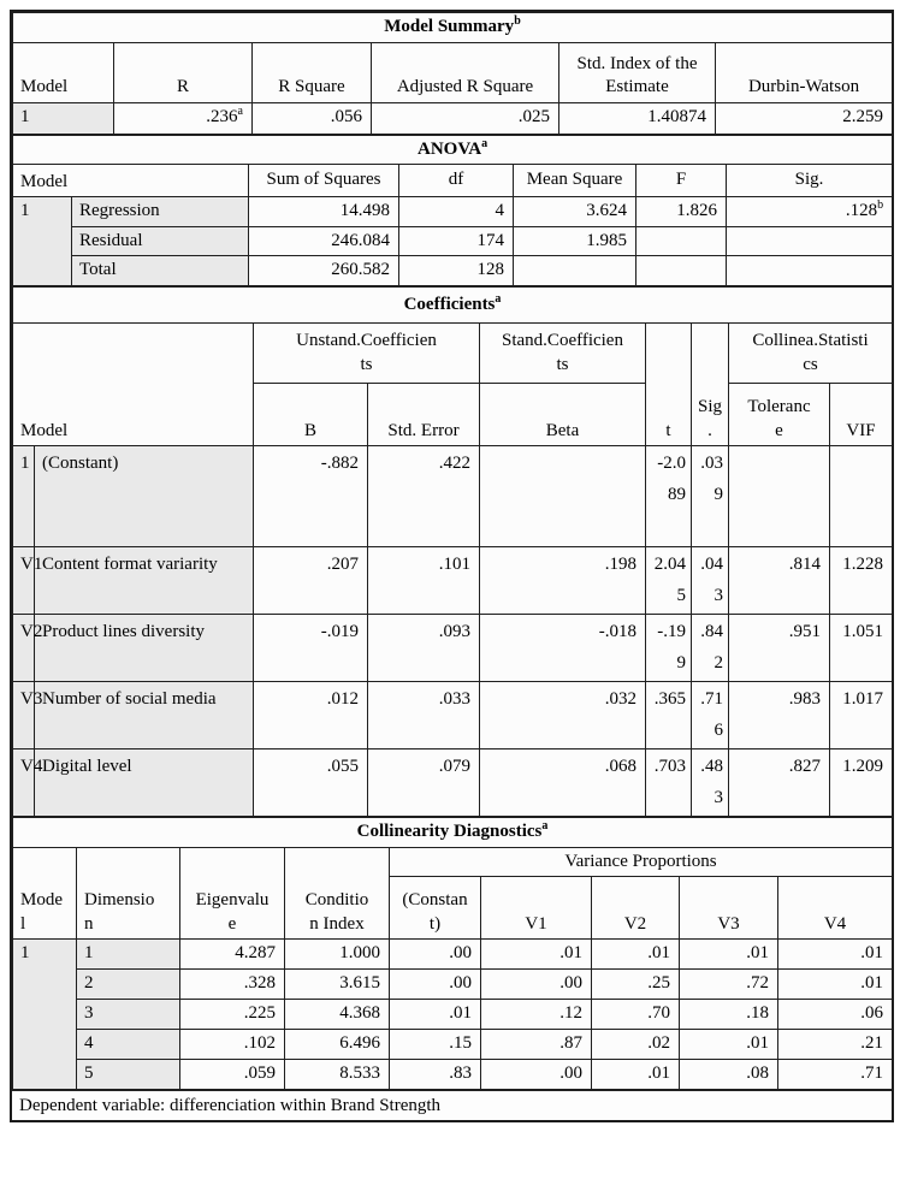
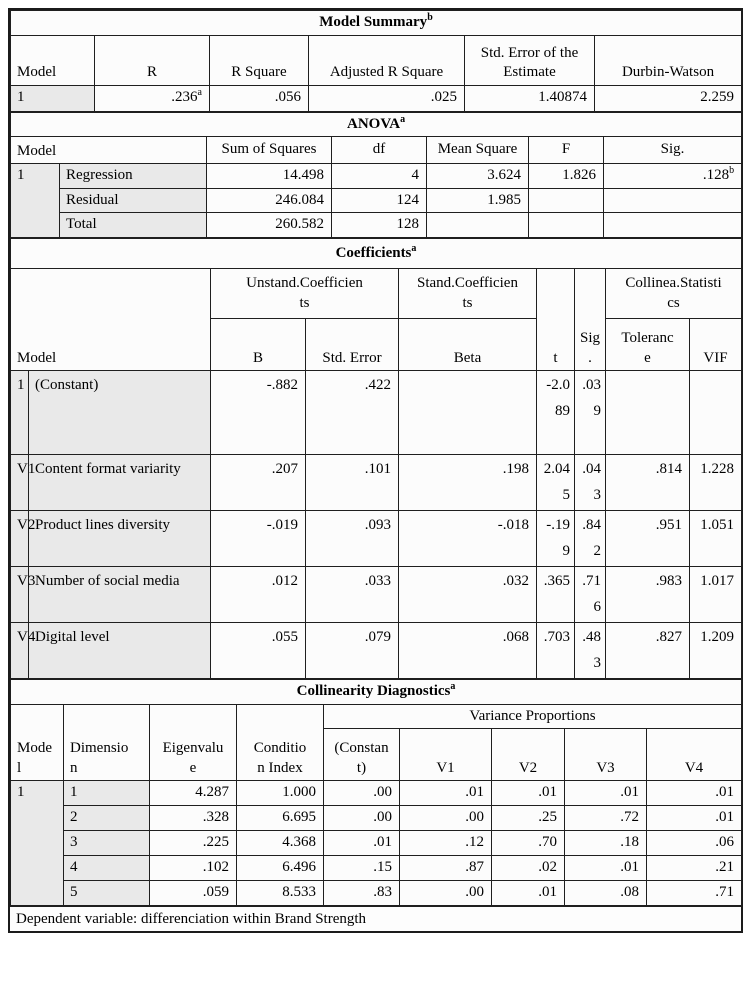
  Model Summaryb
- Model	R	R Square	Adjusted R Square	Std. Index of the Estimate	Durbin-Watson
+ Model	R	R Square	Adjusted R Square	Std. Error of the Estimate	Durbin-Watson
  1	.236a	.056	.025	1.40874	2.259
  ANOVAa
  Model	Sum of Squares	df	Mean Square	F	Sig.
  1	Regression	14.498	4	3.624	1.826	.128b
- Residual	246.084	174	1.985
+ Residual	246.084	124	1.985
  Total	260.582	128
  Coefficientsa
  Model	Unstand.Coefficients	Stand.Coefficients	t	Sig.	Collinea.Statistics
  B	Std. Error	Beta	Tolerance	VIF
  1	(Constant)	-.882	.422		-2.089	.039
  V1	Content format variarity	.207	.101	.198	2.045	.043	.814	1.228
  V2	Product lines diversity	-.019	.093	-.018	-.199	.842	.951	1.051
  V3	Number of social media	.012	.033	.032	.365	.716	.983	1.017
  V4	Digital level	.055	.079	.068	.703	.483	.827	1.209
  Collinearity Diagnosticsa
  Model	Dimension	Eigenvalue	Condition Index	Variance Proportions
  (Constant)	V1	V2	V3	V4
  1	1	4.287	1.000	.00	.01	.01	.01	.01
- 2	.328	3.615	.00	.00	.25	.72	.01
+ 2	.328	6.695	.00	.00	.25	.72	.01
  3	.225	4.368	.01	.12	.70	.18	.06
  4	.102	6.496	.15	.87	.02	.01	.21
  5	.059	8.533	.83	.00	.01	.08	.71
  Dependent variable: differenciation within Brand Strength
